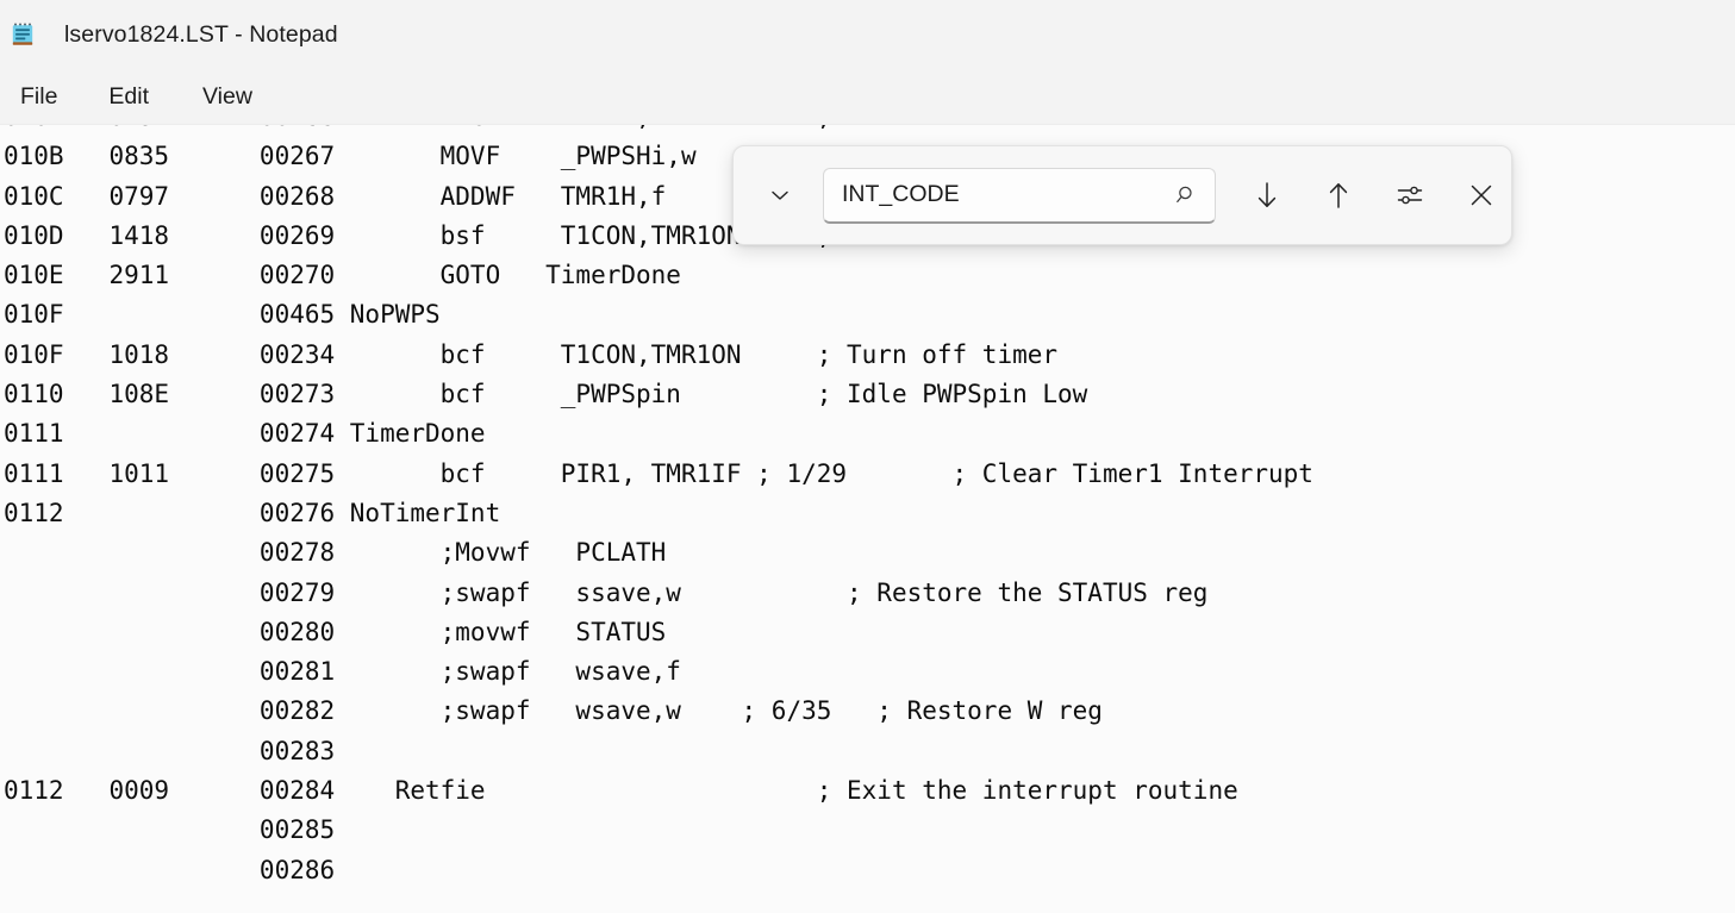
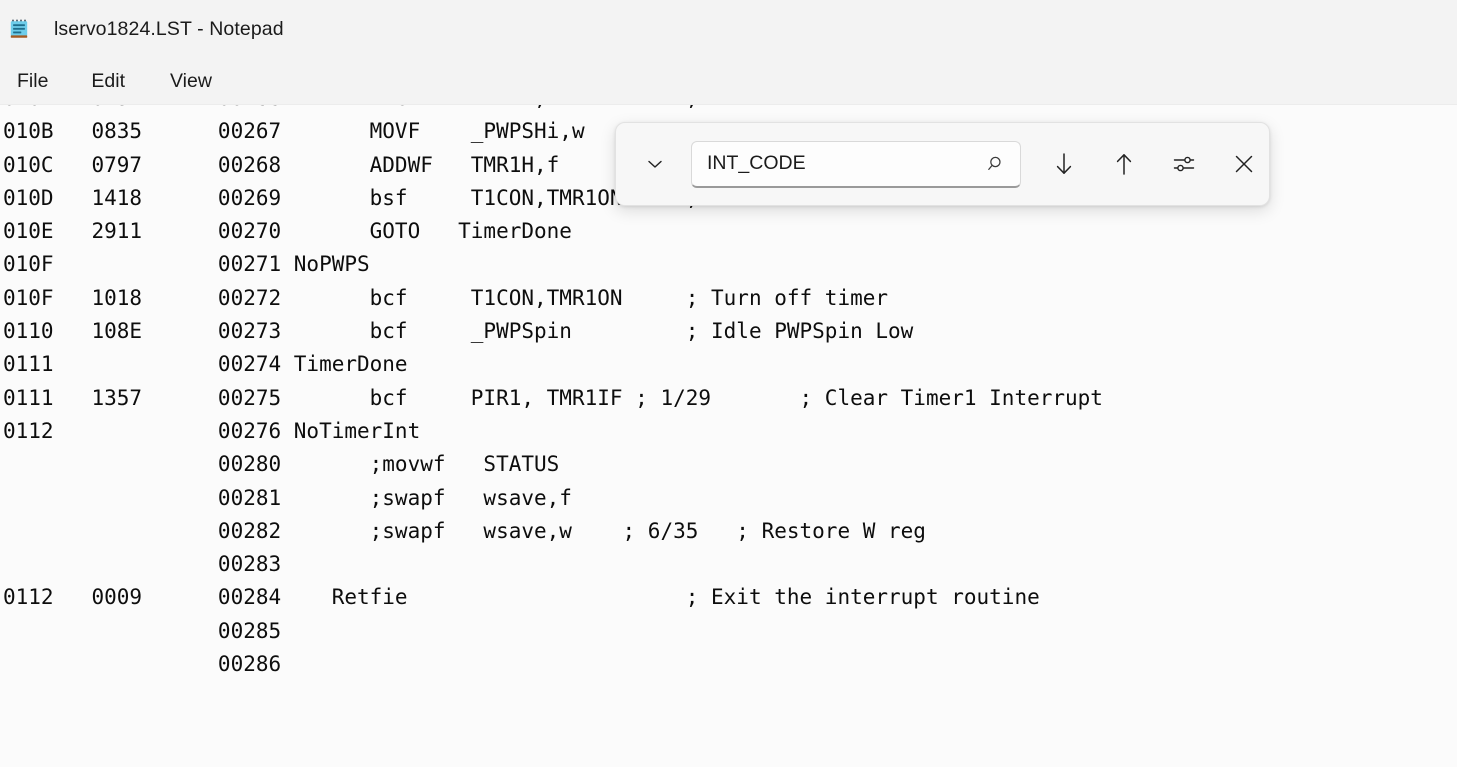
  lservo1824.LST - Notepad
  File
  Edit
  View
  010B 0835 00267 MOVF _PWPSHi,w
  010C 0797 00268 ADDWF TMR1H,f
  010E 2911 00270 GOTO TimerDone
- 010F 00465 NoPWPS
+ 010F 00271 NoPWPS
- 010F 1018 00234 bcf T1CON,TMR1ON ; Turn off timer
+ 010F 1018 00272 bcf T1CON,TMR1ON ; Turn off timer
  0110 108E 00273 bcf _PWPSpin ; Idle PWPSpin Low
  0111 00274 TimerDone
- 0111 1011 00275 bcf PIR1, TMR1IF ; 1/29 ; Clear Timer1 Interrupt
+ 0111 1357 00275 bcf PIR1, TMR1IF ; 1/29 ; Clear Timer1 Interrupt
  0112 00276 NoTimerInt
- 00278 ;Movwf PCLATH
- 00279 ;swapf ssave,w ; Restore the STATUS reg
  00280 ;movwf STATUS
  00281 ;swapf wsave,f
  00282 ;swapf wsave,w ; 6/35 ; Restore W reg
  00283
  0112 0009 00284 Retfie ; Exit the interrupt routine
  00285
  00286
  INT_CODE
